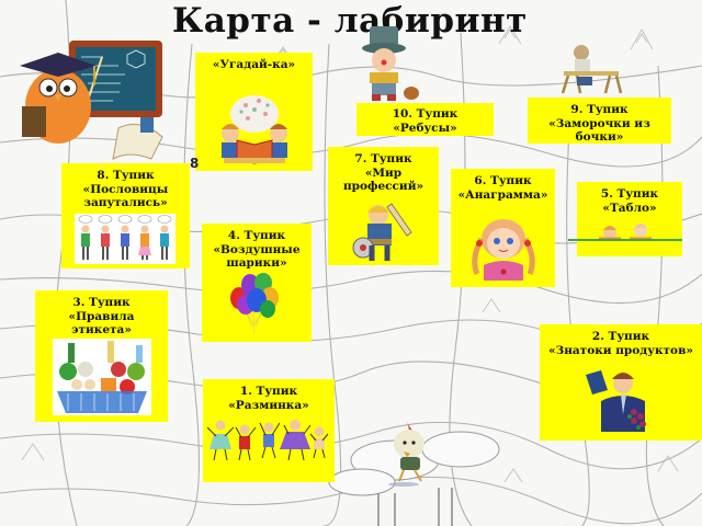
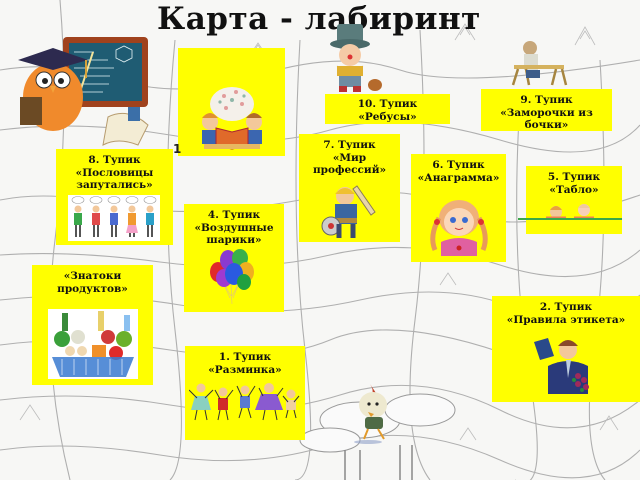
  Карта - лабиринт
- «Угадай-ка»
  10. Тупик
  «Ребусы»
  9. Тупик
  «Заморочки из бочки»
  8. Тупик
  «Пословицы запутались»
  7. Тупик
  «Мир профессий»
  6. Тупик
  «Анаграмма»
  5. Тупик
  «Табло»
  4. Тупик
  «Воздушные шарики»
- 3. Тупик
- «Правила этикета»
+ «Знатоки продуктов»
  2. Тупик
- «Знатоки продуктов»
+ «Правила этикета»
  1. Тупик
  «Разминка»
- 8
+ 1
